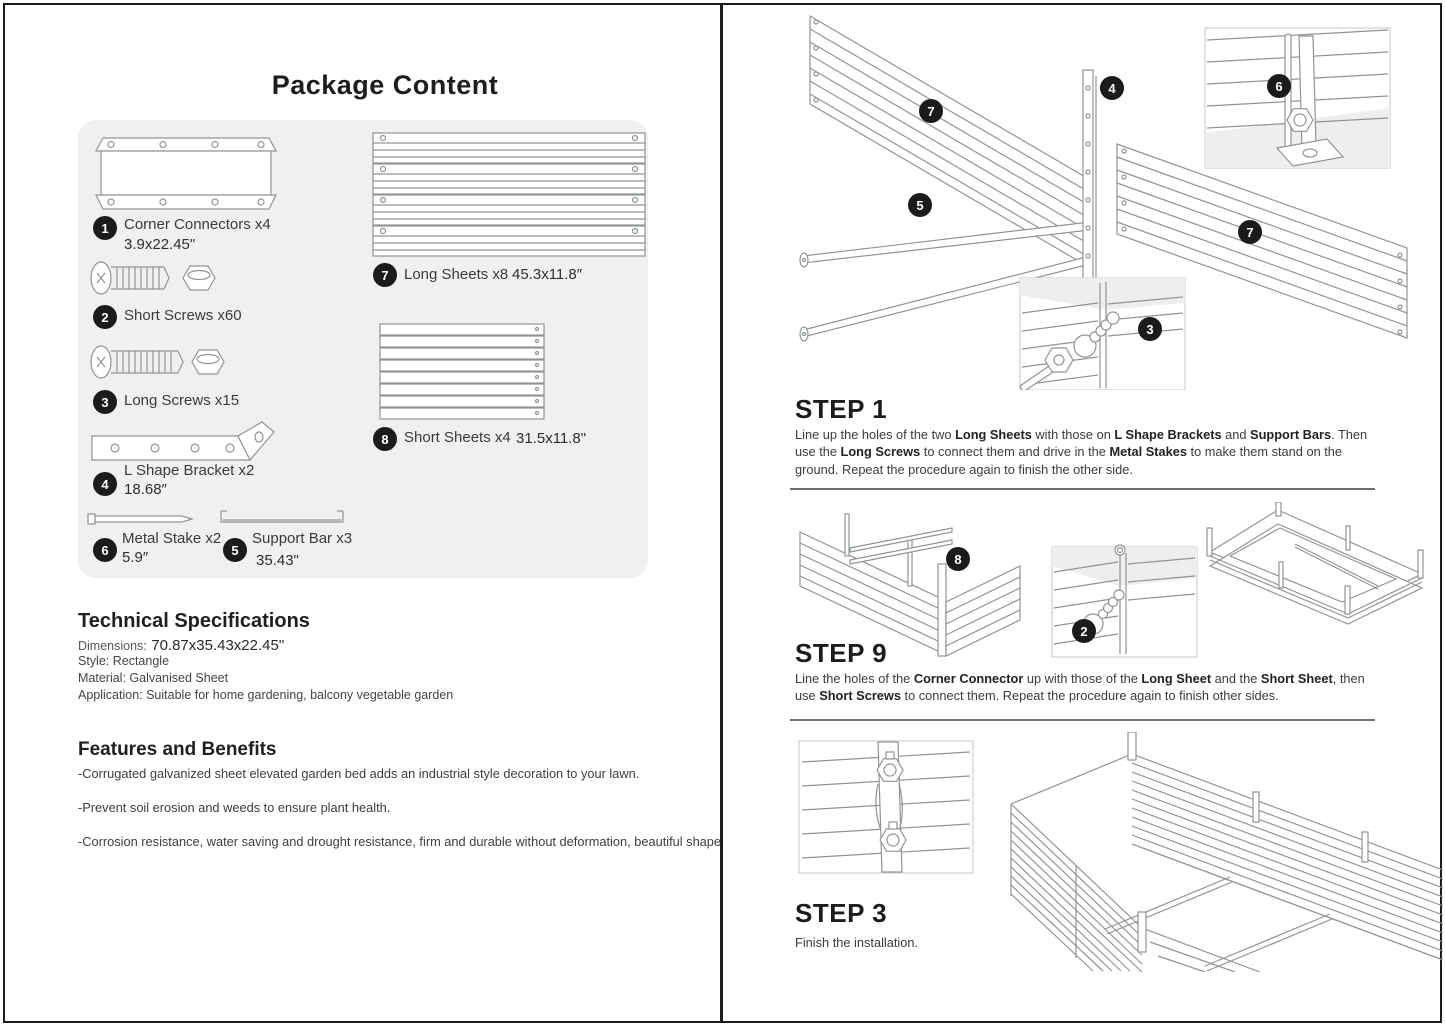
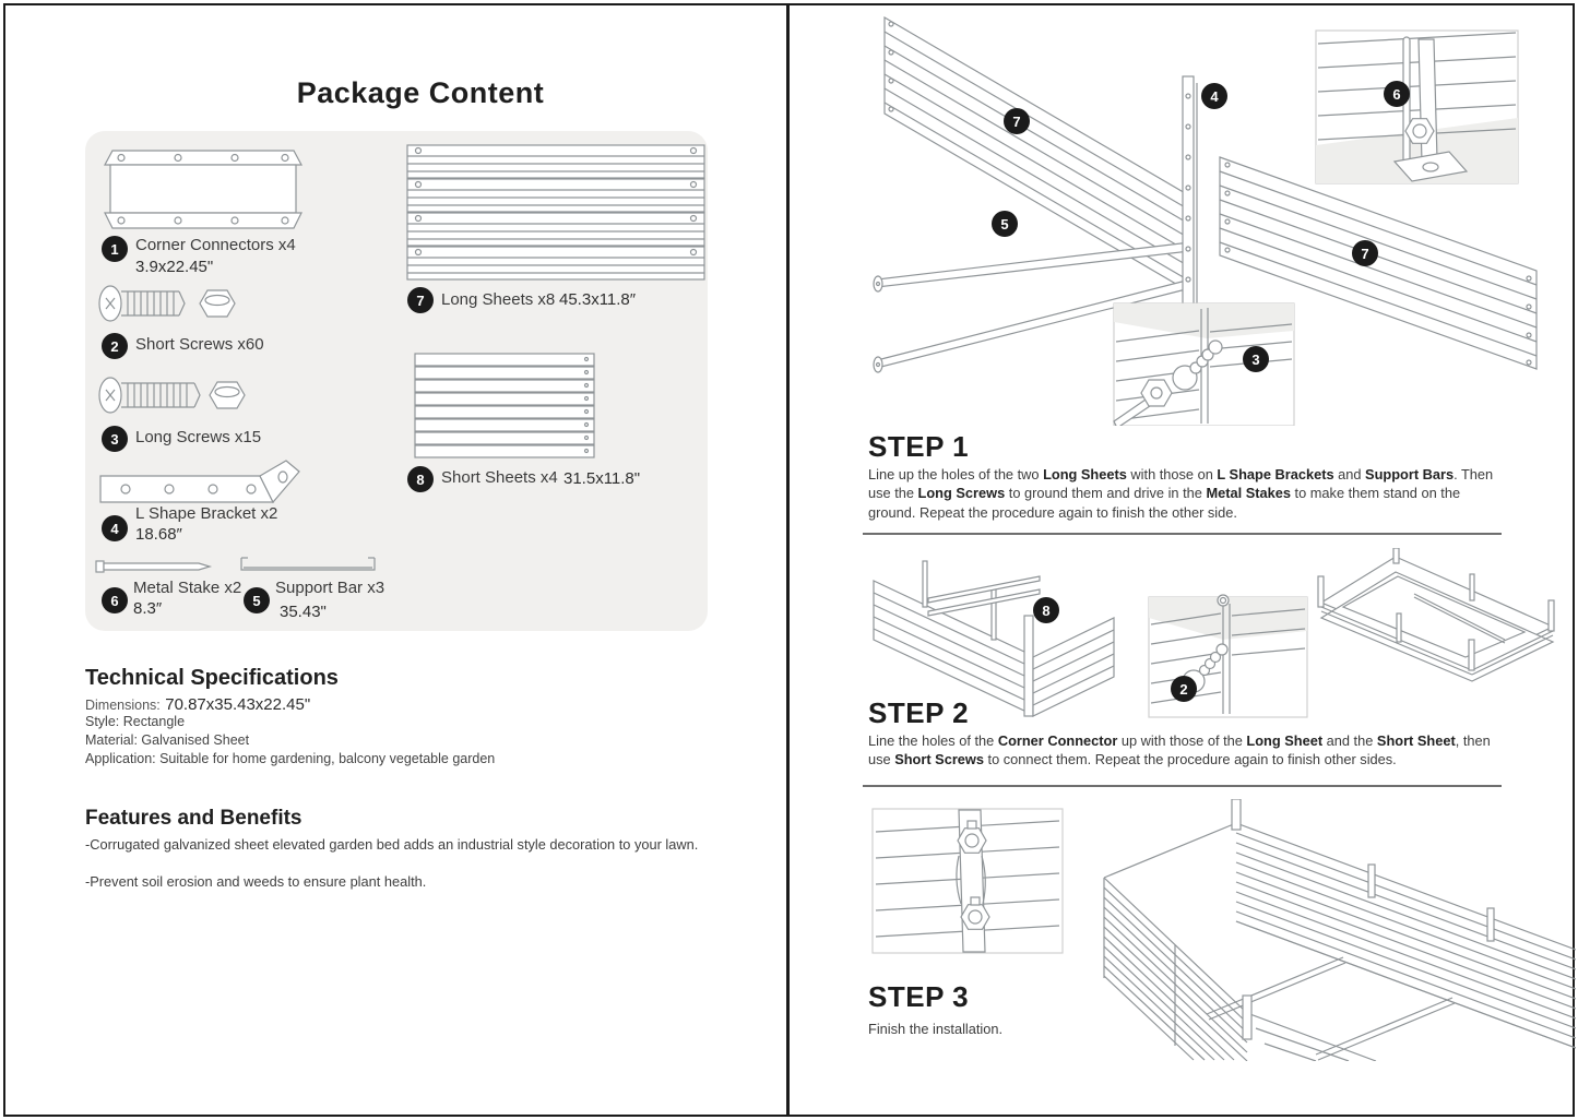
  Package Content
  1
  Corner Connectors x4
  3.9x22.45"
  2
  Short Screws x60
  3
  Long Screws x15
  4
  L Shape Bracket x2
  18.68″
  6
  Metal Stake x2
- 5.9″
+ 8.3″
  5
  Support Bar x3
  35.43"
  7
  Long Sheets x8
  45.3x11.8″
  8
  Short Sheets x4
  31.5x11.8"
  Technical Specifications
  Dimensions: 70.87x35.43x22.45"
  Style: Rectangle
  Material: Galvanised Sheet
  Application: Suitable for home gardening, balcony vegetable garden
  Features and Benefits
  -Corrugated galvanized sheet elevated garden bed adds an industrial style decoration to your lawn.
  -Prevent soil erosion and weeds to ensure plant health.
- -Corrosion resistance, water saving and drought resistance, firm and durable without deformation, beautiful shape
  7
  4
  6
  5
  3
  7
  STEP 1
- Line up the holes of the two Long Sheets with those on L Shape Brackets and Support Bars. Then use the Long Screws to connect them and drive in the Metal Stakes to make them stand on the ground. Repeat the procedure again to finish the other side.
+ Line up the holes of the two Long Sheets with those on L Shape Brackets and Support Bars. Then use the Long Screws to ground them and drive in the Metal Stakes to make them stand on the ground. Repeat the procedure again to finish the other side.
  8
  2
- STEP 9
+ STEP 2
  Line the holes of the Corner Connector up with those of the Long Sheet and the Short Sheet, then use Short Screws to connect them. Repeat the procedure again to finish other sides.
  STEP 3
  Finish the installation.
